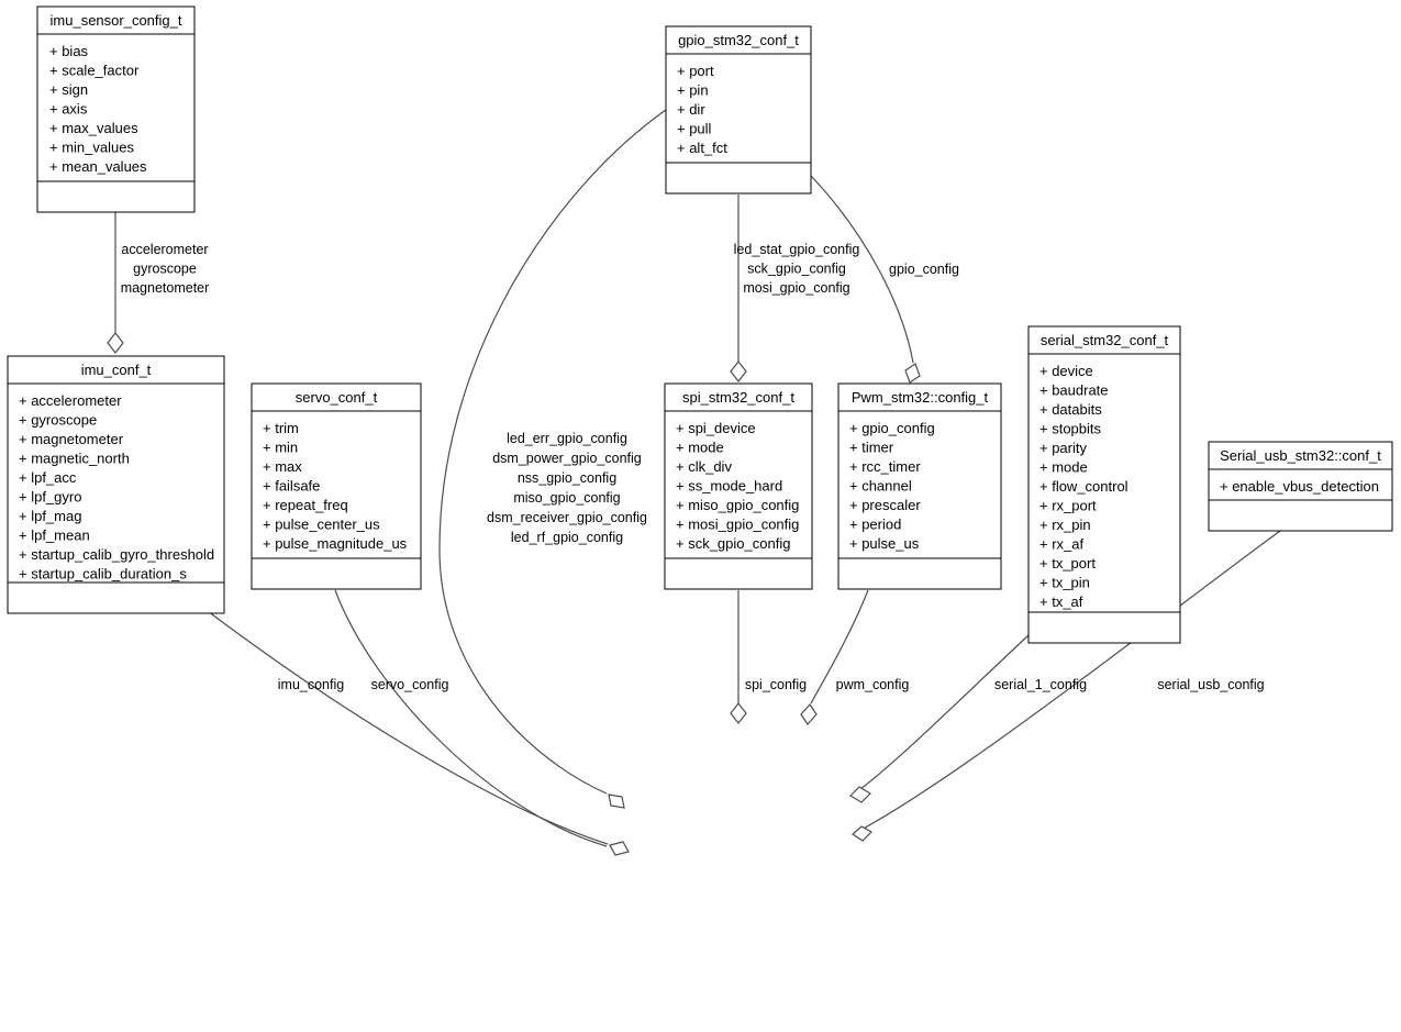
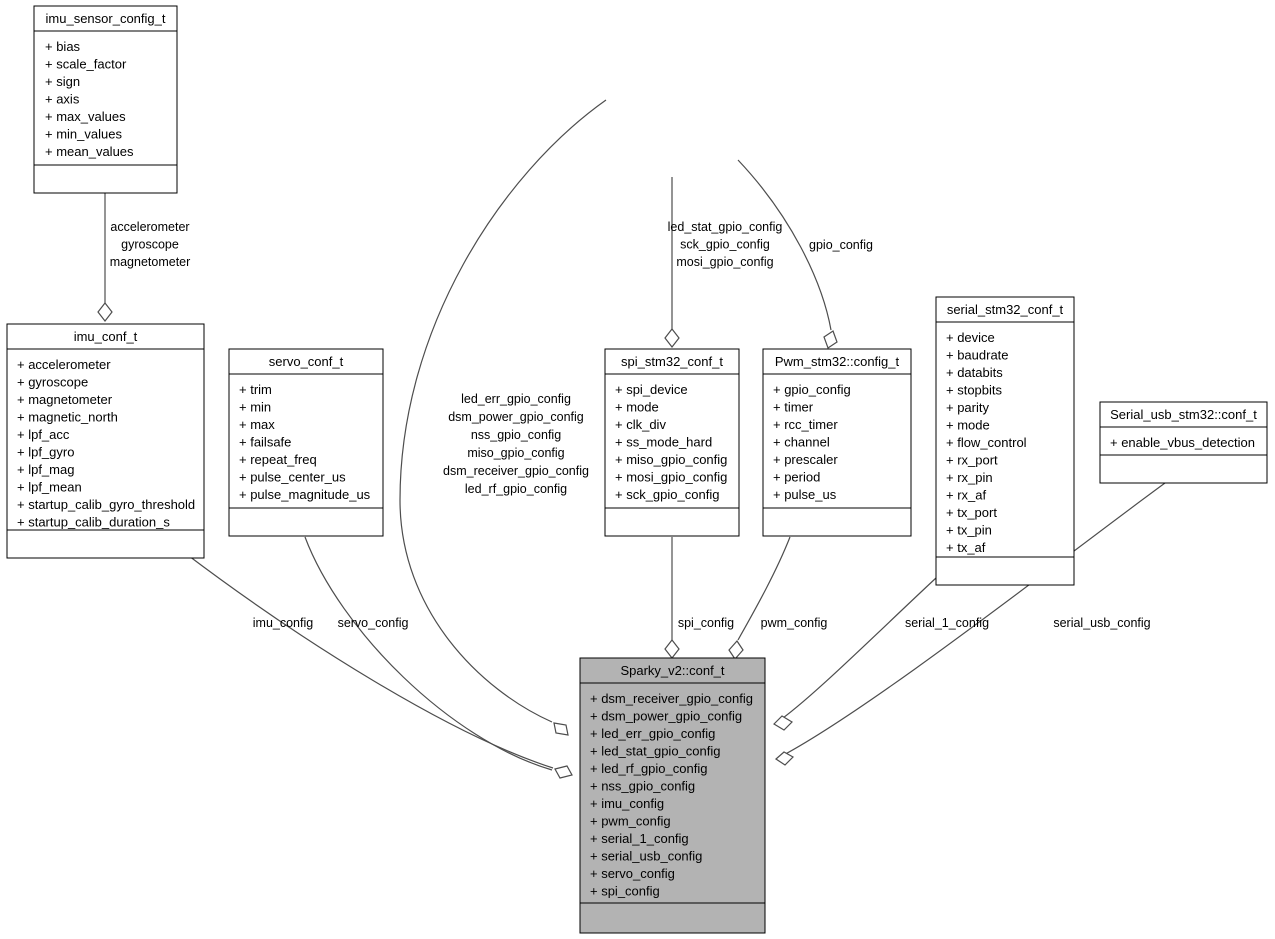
  imu_sensor_config_t
  + bias
  + scale_factor
  + sign
  + axis
  + max_values
  + min_values
  + mean_values
  imu_conf_t
  + accelerometer
  + gyroscope
  + magnetometer
  + magnetic_north
  + lpf_acc
  + lpf_gyro
  + lpf_mag
  + lpf_mean
  + startup_calib_gyro_threshold
  + startup_calib_duration_s
  servo_conf_t
  + trim
  + min
  + max
  + failsafe
  + repeat_freq
  + pulse_center_us
  + pulse_magnitude_us
- gpio_stm32_conf_t
- + port
- + pin
- + dir
- + pull
- + alt_fct
  spi_stm32_conf_t
  + spi_device
  + mode
  + clk_div
  + ss_mode_hard
  + miso_gpio_config
  + mosi_gpio_config
  + sck_gpio_config
  Pwm_stm32::config_t
  + gpio_config
  + timer
  + rcc_timer
  + channel
  + prescaler
  + period
  + pulse_us
  serial_stm32_conf_t
  + device
  + baudrate
  + databits
  + stopbits
  + parity
  + mode
  + flow_control
  + rx_port
  + rx_pin
  + rx_af
  + tx_port
  + tx_pin
  + tx_af
  Serial_usb_stm32::conf_t
  + enable_vbus_detection
+ Sparky_v2::conf_t
+ + dsm_receiver_gpio_config
+ + dsm_power_gpio_config
+ + led_err_gpio_config
+ + led_stat_gpio_config
+ + led_rf_gpio_config
+ + nss_gpio_config
+ + imu_config
+ + pwm_config
+ + serial_1_config
+ + serial_usb_config
+ + servo_config
+ + spi_config
  accelerometer
  gyroscope
  magnetometer
  led_stat_gpio_config
  sck_gpio_config
  mosi_gpio_config
  gpio_config
  led_err_gpio_config
  dsm_power_gpio_config
  nss_gpio_config
  miso_gpio_config
  dsm_receiver_gpio_config
  led_rf_gpio_config
  imu_config
  servo_config
  spi_config
  pwm_config
  serial_1_config
  serial_usb_config
